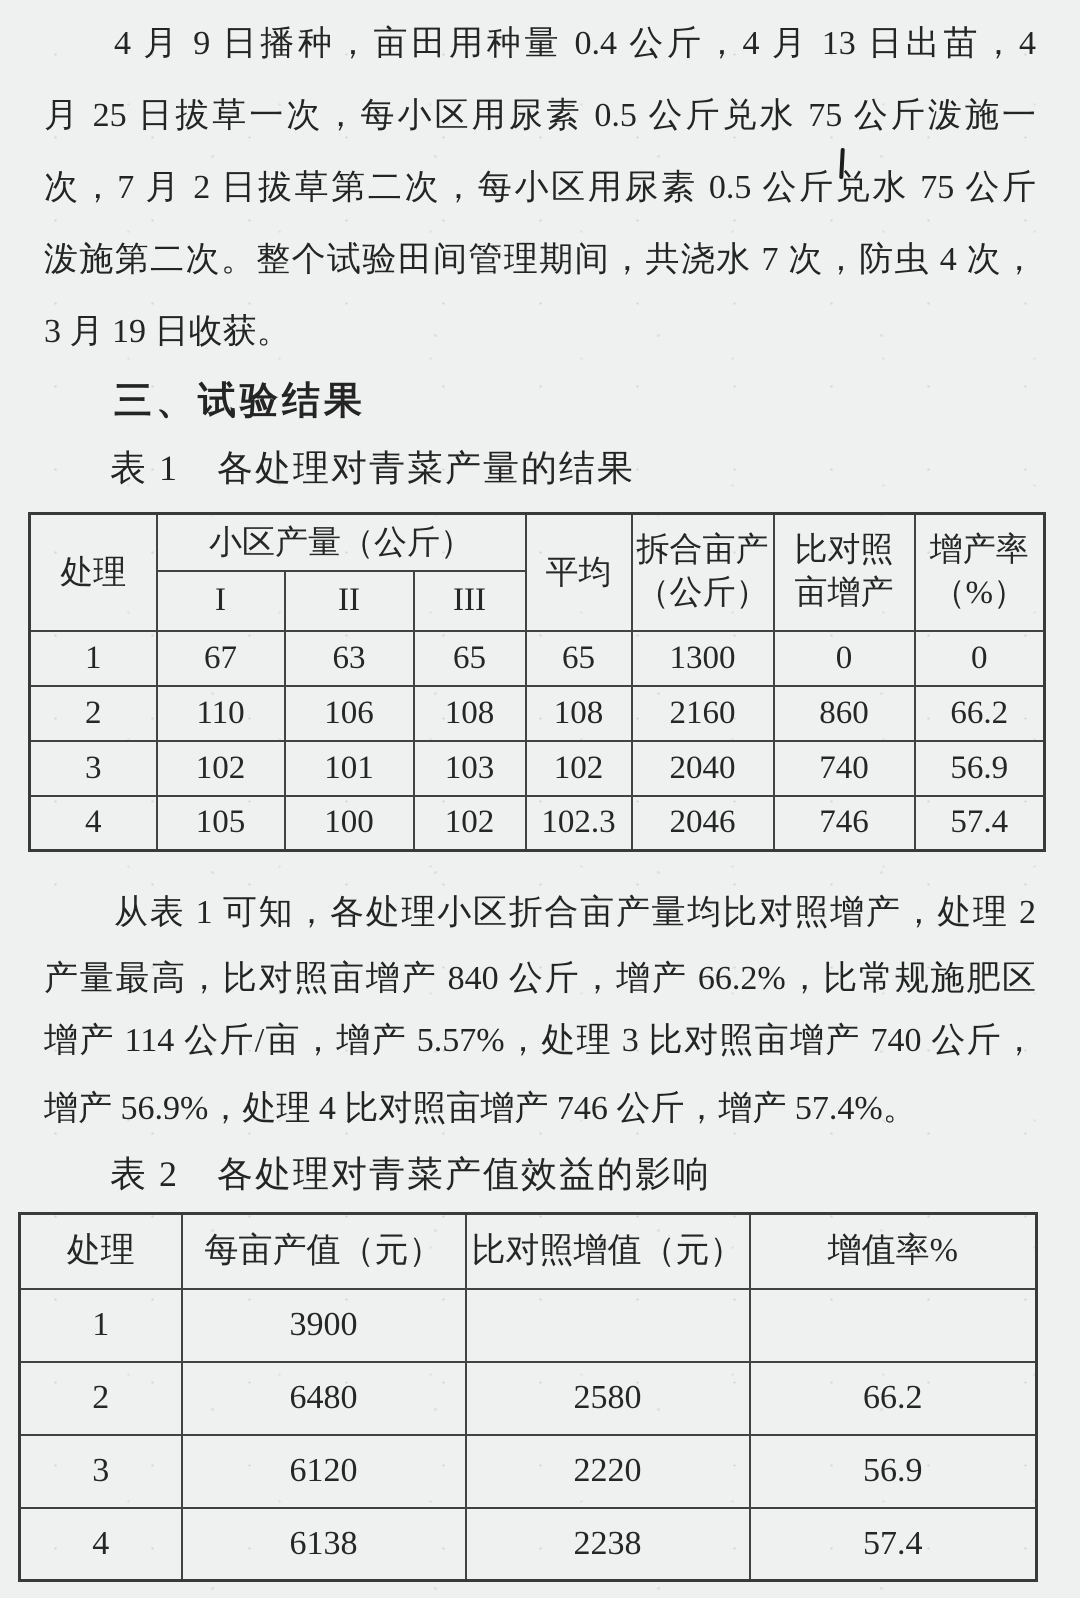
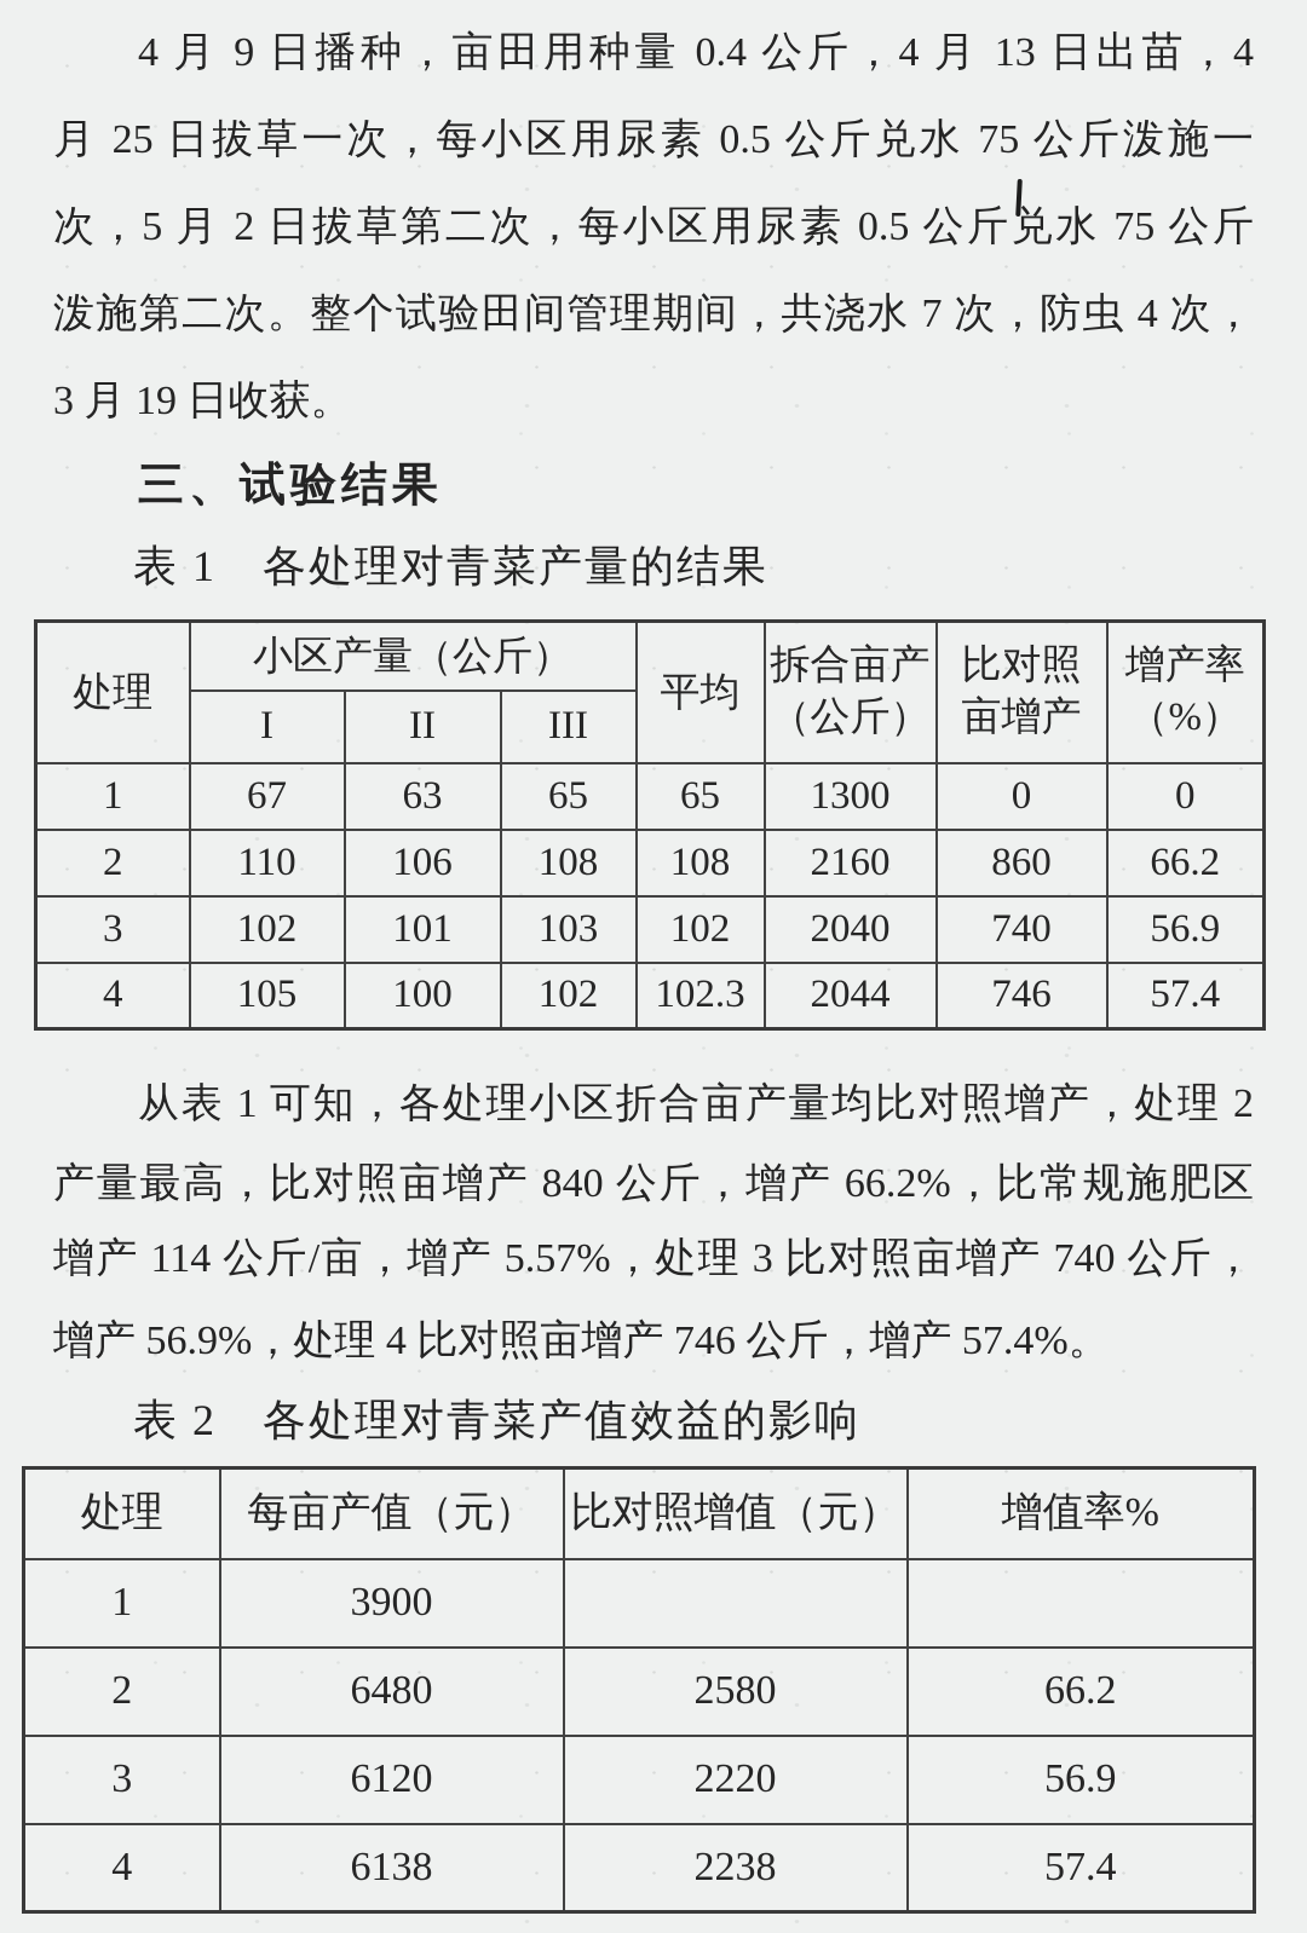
  4 月 9 日播种，亩田用种量 0.4 公斤，4 月 13 日出苗，4
  月 25 日拔草一次，每小区用尿素 0.5 公斤兑水 75 公斤泼施一
- 次，7 月 2 日拔草第二次，每小区用尿素 0.5 公斤兑水 75 公斤
+ 次，5 月 2 日拔草第二次，每小区用尿素 0.5 公斤兑水 75 公斤
  泼施第二次。整个试验田间管理期间，共浇水 7 次，防虫 4 次，
  3 月 19 日收获。
  三、试验结果
  表 1 各处理对青菜产量的结果
  处理	小区产量（公斤）	平均	拆合亩产 （公斤）	比对照 亩增产	增产率 （%）
  I	II	III
  1	67	63	65	65	1300	0	0
  2	110	106	108	108	2160	860	66.2
  3	102	101	103	102	2040	740	56.9
- 4	105	100	102	102.3	2046	746	57.4
+ 4	105	100	102	102.3	2044	746	57.4
  从表 1 可知，各处理小区折合亩产量均比对照增产，处理 2
  产量最高，比对照亩增产 840 公斤，增产 66.2%，比常规施肥区
  增产 114 公斤/亩，增产 5.57%，处理 3 比对照亩增产 740 公斤，
  增产 56.9%，处理 4 比对照亩增产 746 公斤，增产 57.4%。
  表 2 各处理对青菜产值效益的影响
  处理	每亩产值（元）	比对照增值（元）	增值率%
  1	3900
  2	6480	2580	66.2
  3	6120	2220	56.9
  4	6138	2238	57.4
